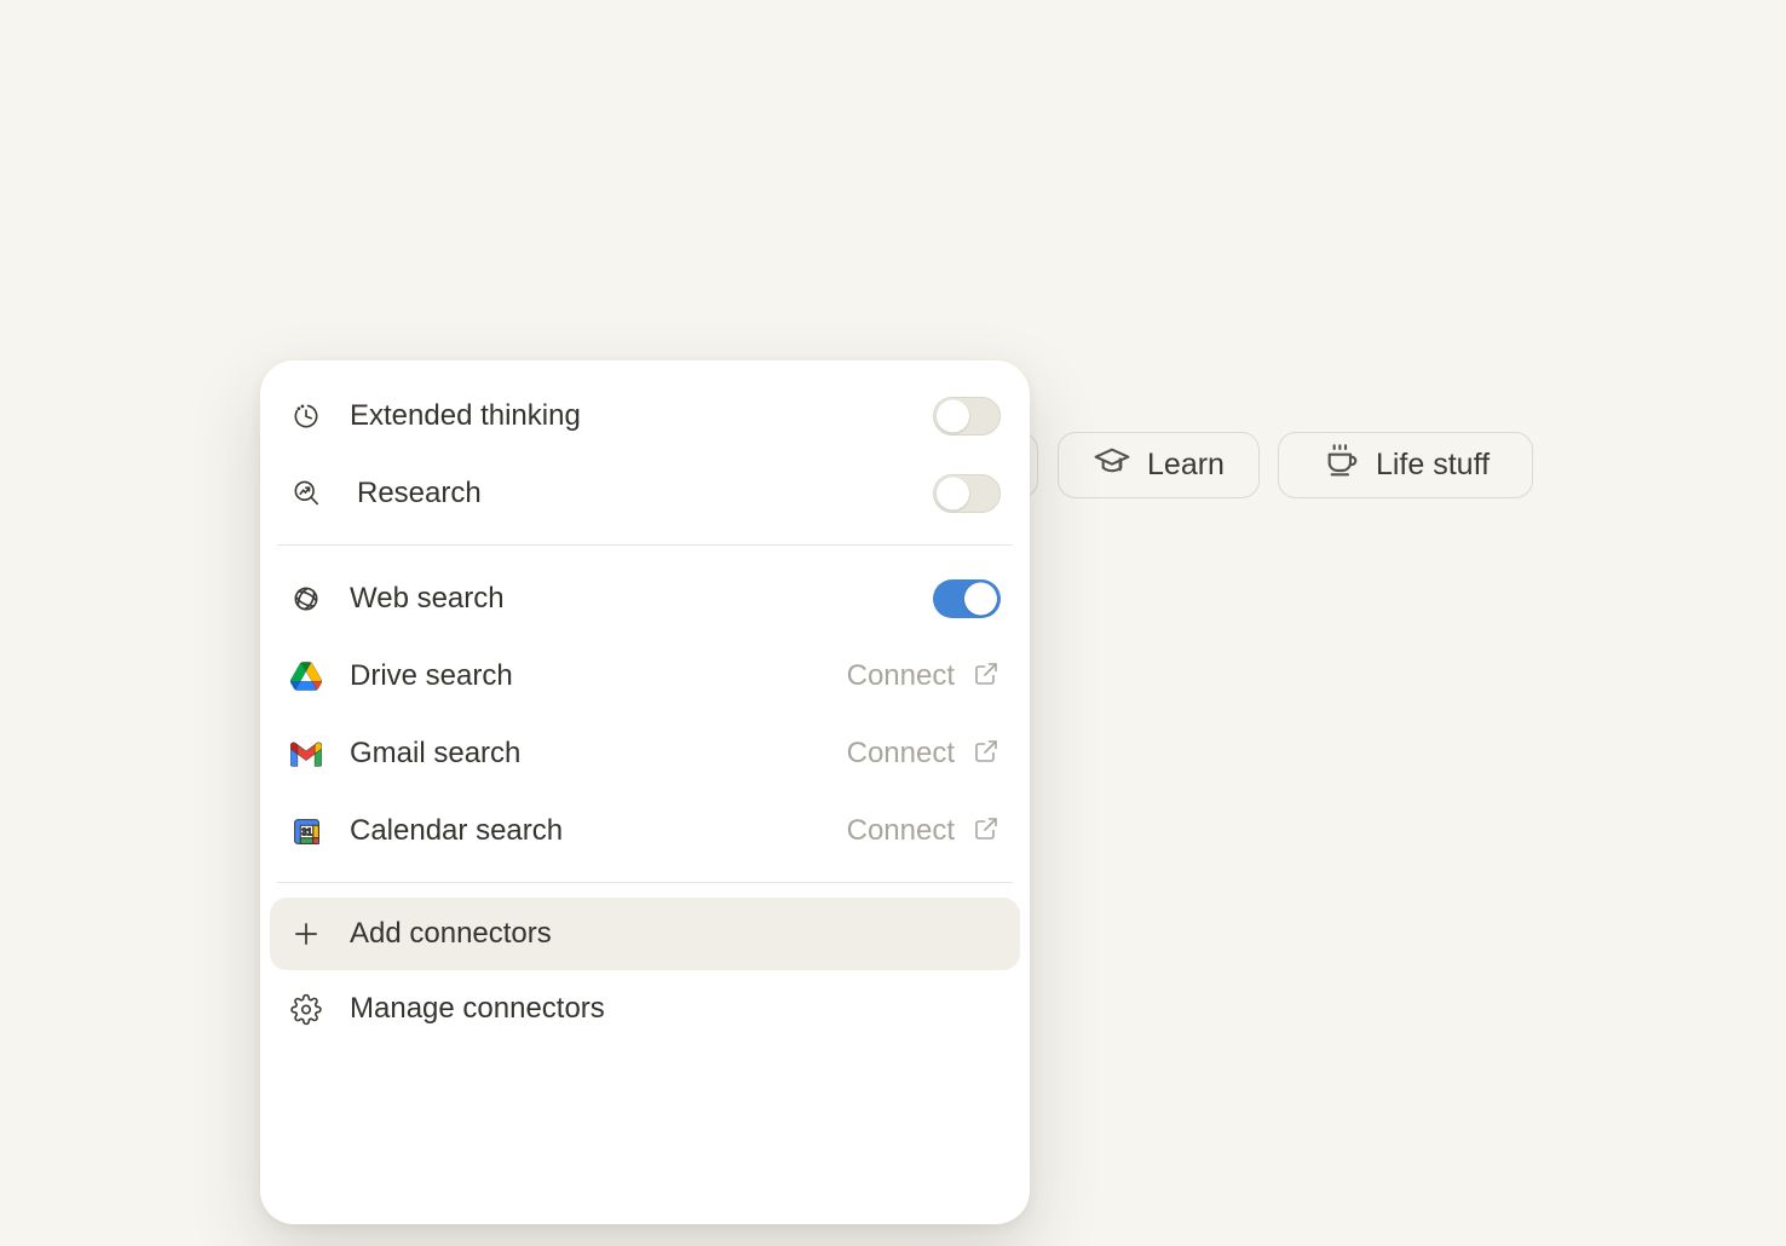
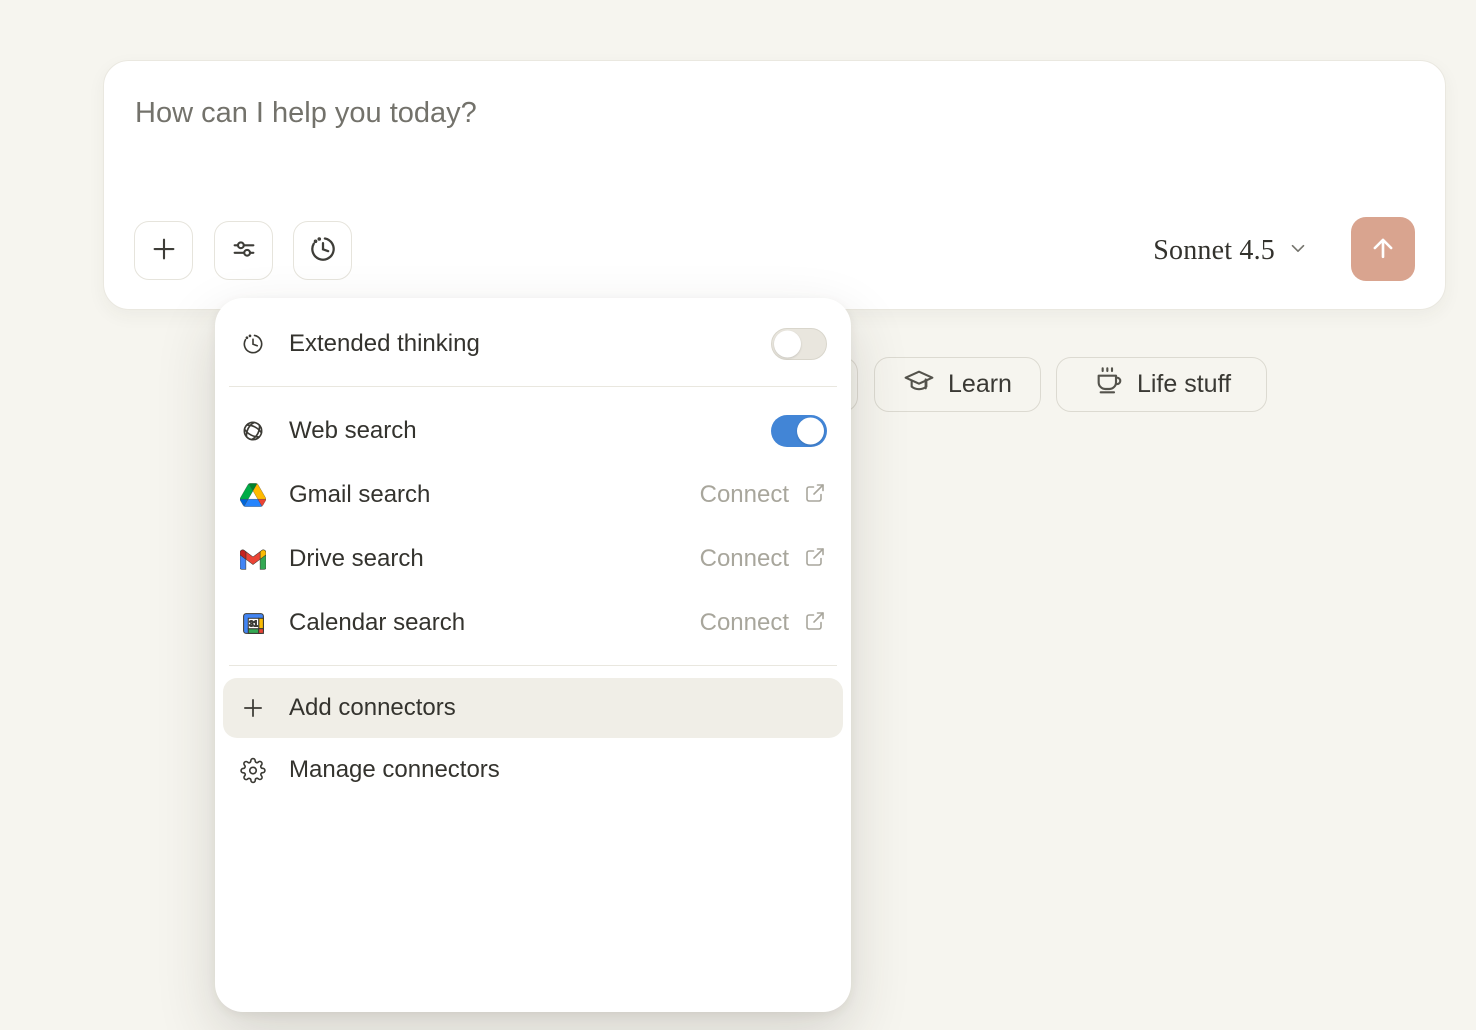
+ How can I help you today?
+ Sonnet 4.5
  Learn
  Life stuff
  Extended thinking
- Research
  Web search
- Drive search
+ Gmail search
  Connect
- Gmail search
+ Drive search
  Connect
  31
  Calendar search
  Connect
  Add connectors
  Manage connectors
